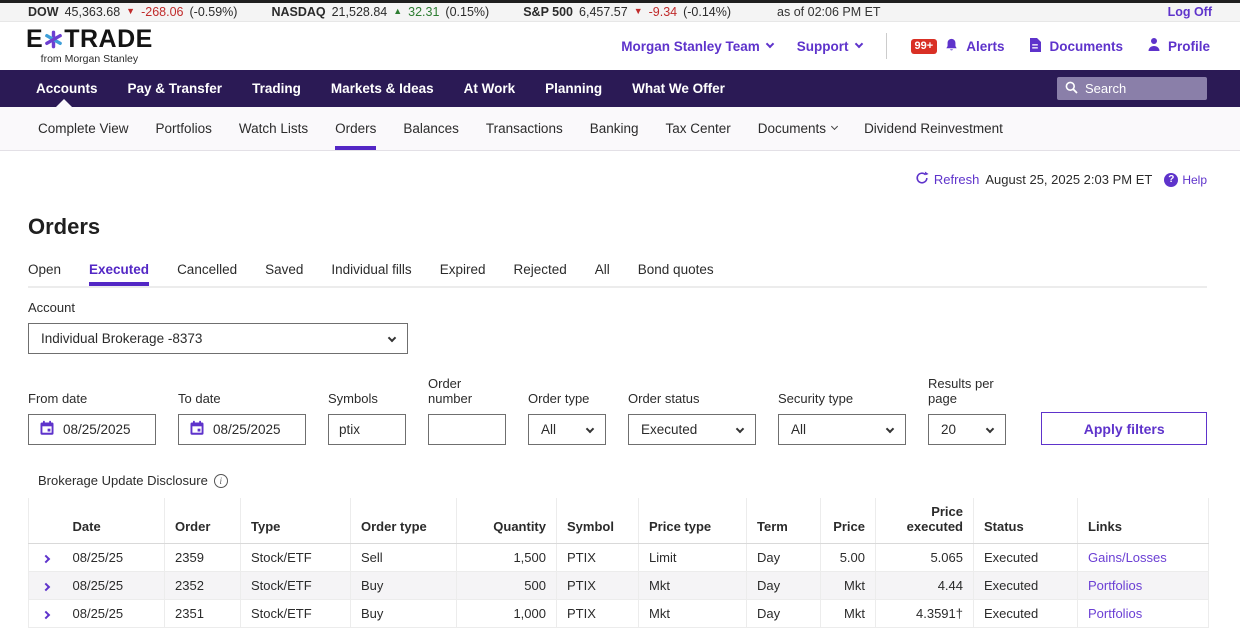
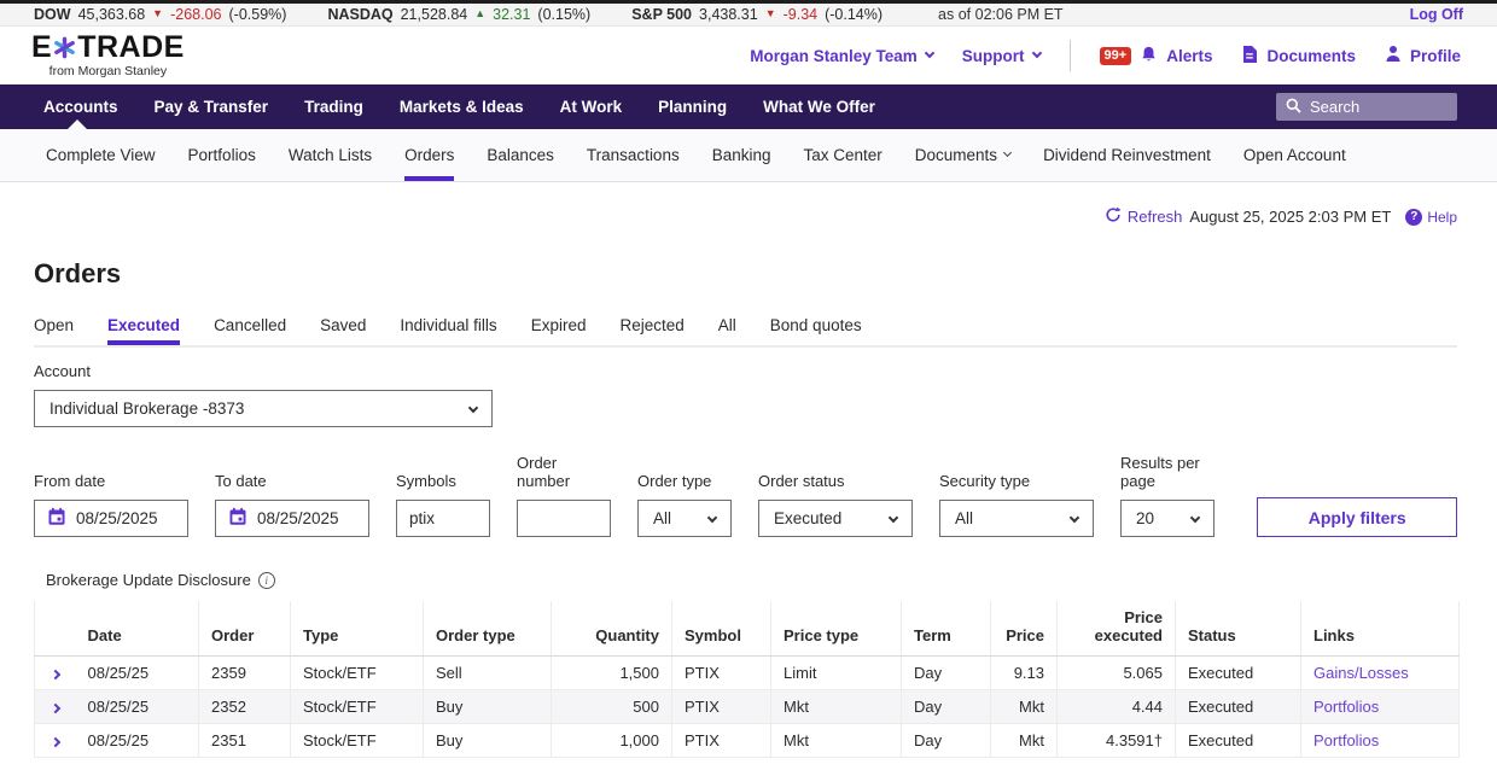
  DOW
  45,363.68
  ▼
  -268.06
  (-0.59%)
  NASDAQ
  21,528.84
  ▲
  32.31
  (0.15%)
  S&P 500
- 6,457.57
+ 3,438.31
  ▼
  -9.34
  (-0.14%)
  as of 02:06 PM ET
  Log Off
  E
  TRADE
  from Morgan Stanley
  Morgan Stanley Team
  Support
  99+
  Alerts
  Documents
  Profile
  Accounts
  Pay & Transfer
  Trading
  Markets & Ideas
  At Work
  Planning
  What We Offer
  Search
  Complete View
  Portfolios
  Watch Lists
  Orders
  Balances
  Transactions
  Banking
  Tax Center
  Documents
  Dividend Reinvestment
+ Open Account
  Refresh
  August 25, 2025 2:03 PM ET
  ?
  Help
  Orders
  Open
  Executed
  Cancelled
  Saved
  Individual fills
  Expired
  Rejected
  All
  Bond quotes
  Account
  Individual Brokerage -8373
  From date
  08/25/2025
  To date
  08/25/2025
  Symbols
  ptix
  Order number
  Order type
  All
  Order status
  Executed
  Security type
  All
  Results per page
  20
  Apply filters
  Brokerage Update Disclosure
  i
  	Date	Order	Type	Order type	Quantity	Symbol	Price type	Term	Price	Price executed	Status	Links
- 	08/25/25	2359	Stock/ETF	Sell	1,500	PTIX	Limit	Day	5.00	5.065	Executed	Gains/Losses
+ 	08/25/25	2359	Stock/ETF	Sell	1,500	PTIX	Limit	Day	9.13	5.065	Executed	Gains/Losses
  	08/25/25	2352	Stock/ETF	Buy	500	PTIX	Mkt	Day	Mkt	4.44	Executed	Portfolios
  	08/25/25	2351	Stock/ETF	Buy	1,000	PTIX	Mkt	Day	Mkt	4.3591†	Executed	Portfolios
